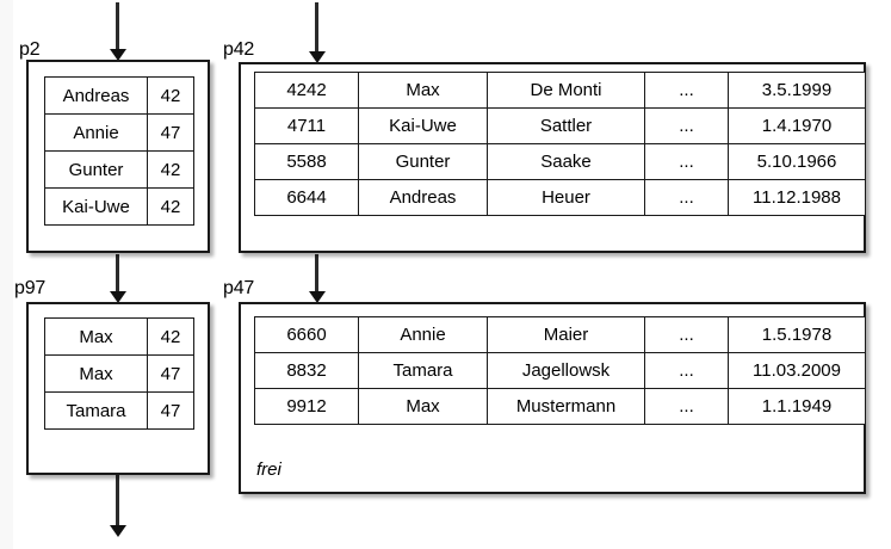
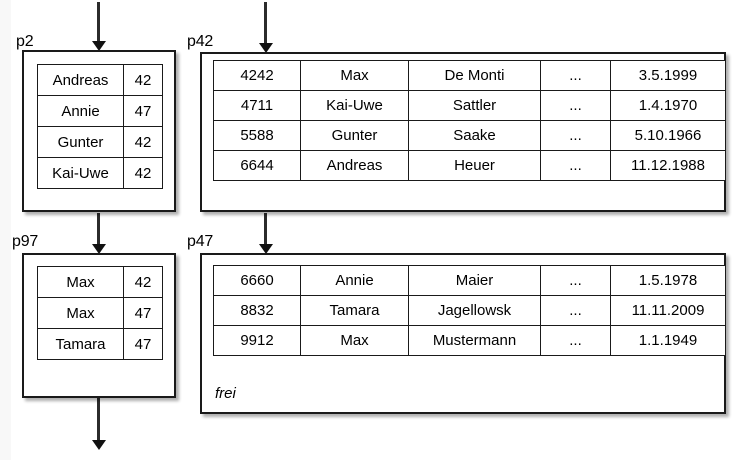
  p2
  Andreas	42
  Annie	47
  Gunter	42
  Kai-Uwe	42
  p42
  4242	Max	De Monti	...	3.5.1999
  4711	Kai-Uwe	Sattler	...	1.4.1970
  5588	Gunter	Saake	...	5.10.1966
  6644	Andreas	Heuer	...	11.12.1988
  p97
  Max	42
  Max	47
  Tamara	47
  p47
  6660	Annie	Maier	...	1.5.1978
- 8832	Tamara	Jagellowsk	...	11.03.2009
+ 8832	Tamara	Jagellowsk	...	11.11.2009
  9912	Max	Mustermann	...	1.1.1949
  frei
